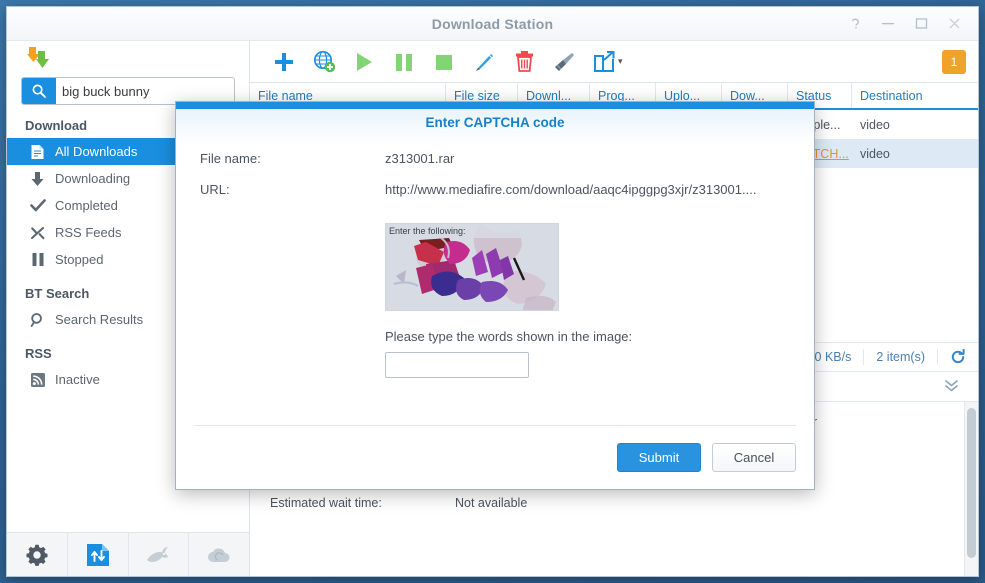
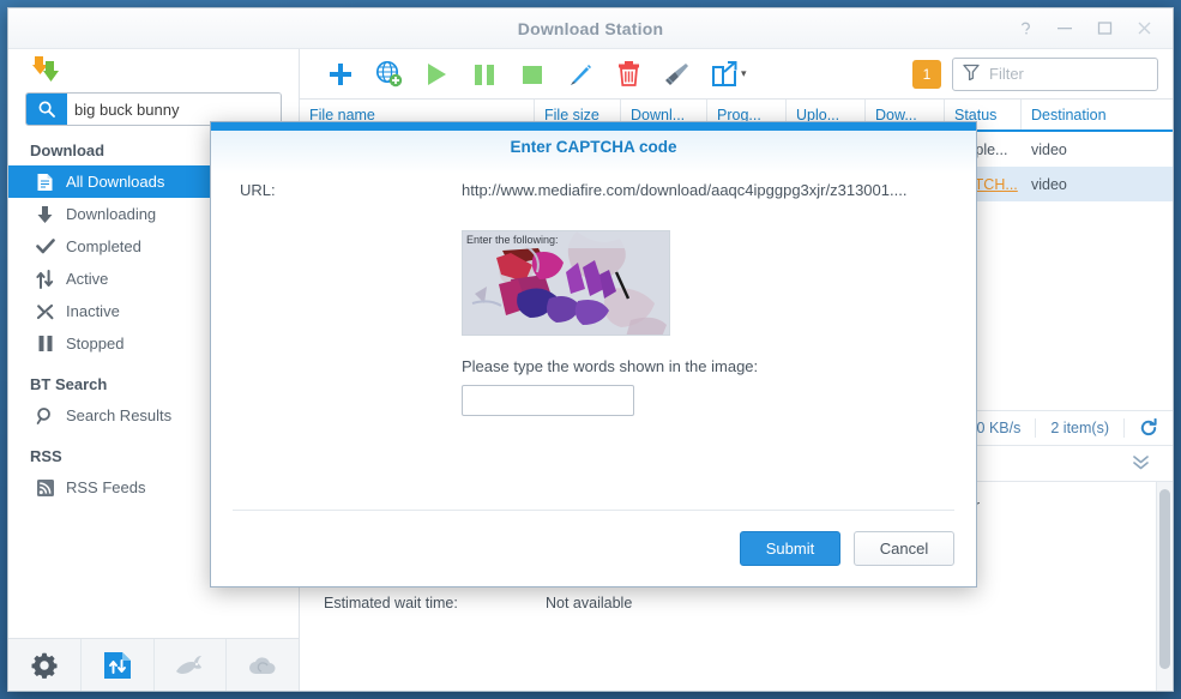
  Download Station
  big buck bunny
  Download
  All Downloads
  Downloading
  Completed
+ Active
- RSS Feeds
+ Inactive
  Stopped
  BT Search
  Search Results
  RSS
- Inactive
+ RSS Feeds
  ▾
  1
+ Filter
  File name
  File size
  Downl...
  Prog...
  Uplo...
  Dow...
  Status
  Destination
  ple...
  video
  TCH...
  video
  0 KB/s
  2 item(s)
  Estimated wait time:
  Not available
  Enter CAPTCHA code
- File name:
- z313001.rar
  URL:
  http://www.mediafire.com/download/aaqc4ipggpg3xjr/z313001....
  Enter the following:
  Please type the words shown in the image:
  Submit
  Cancel
